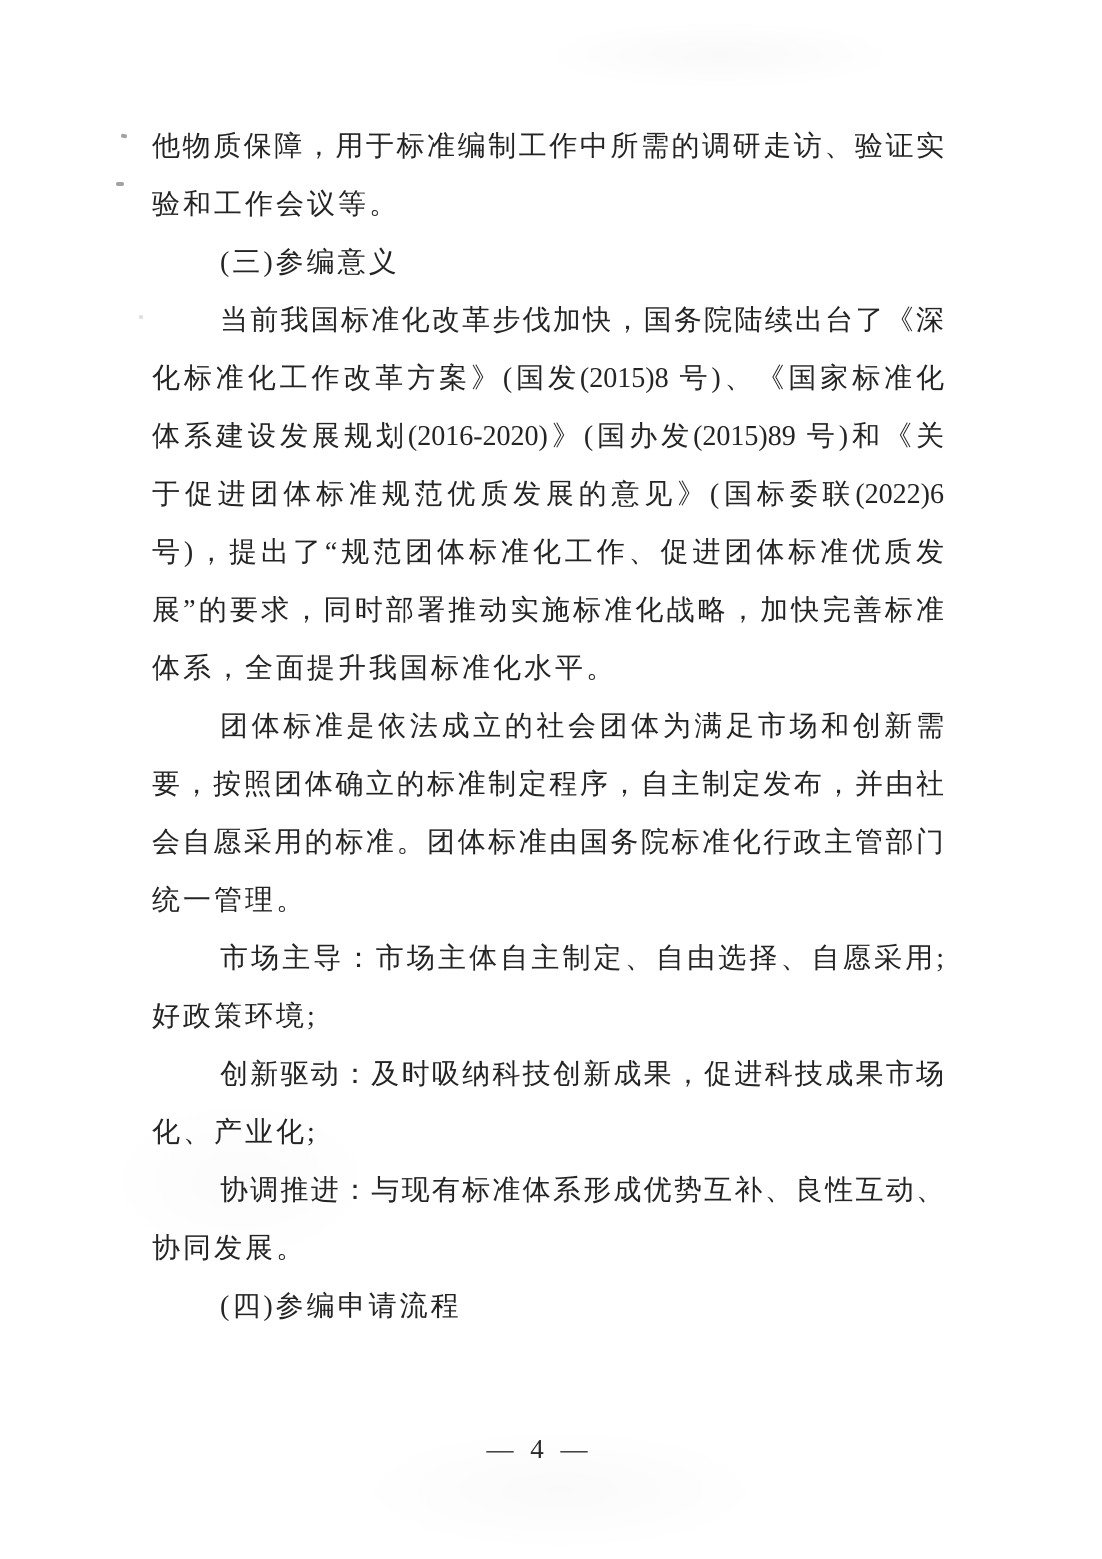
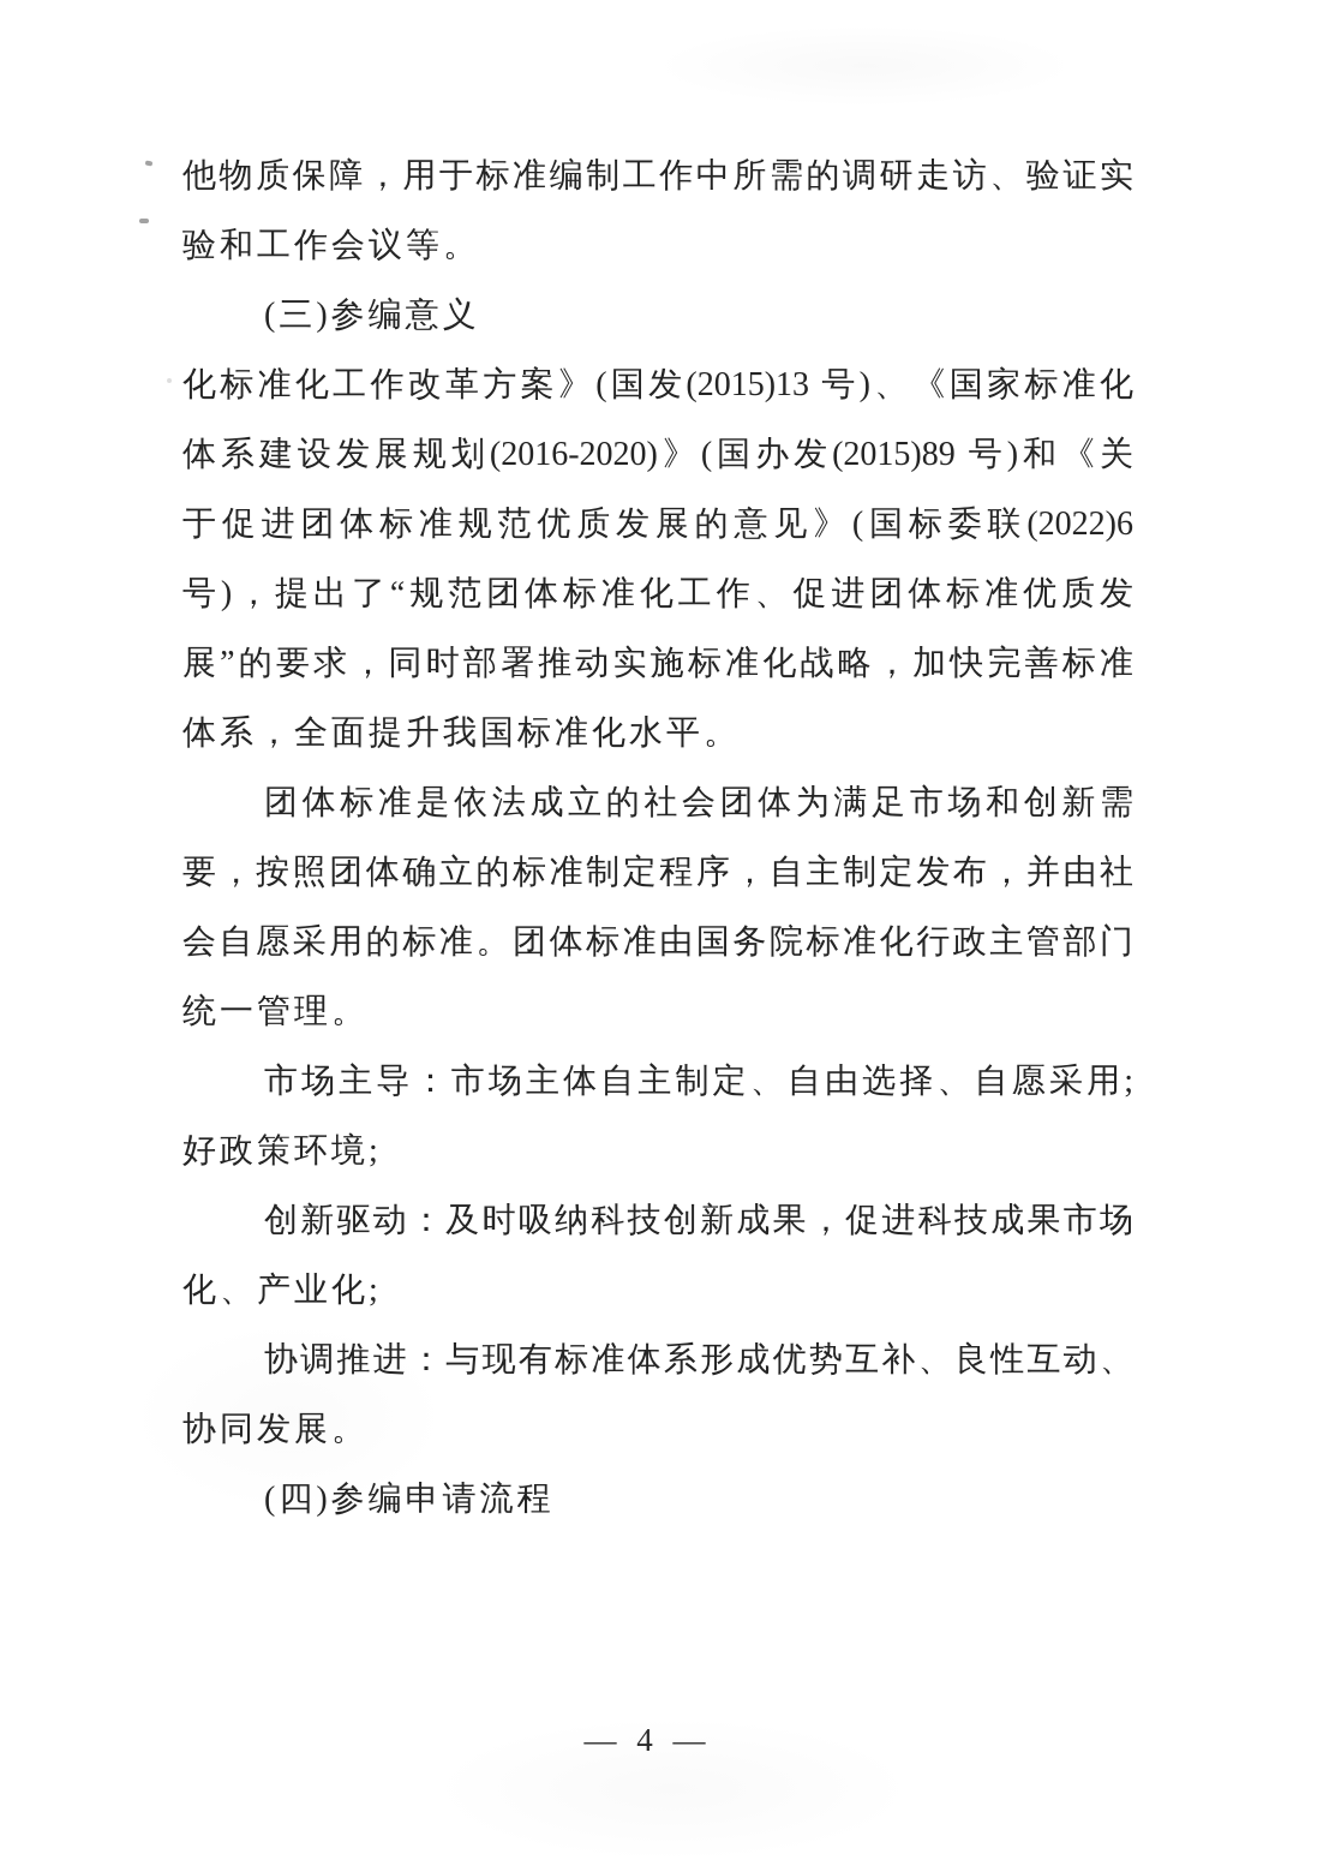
  他物质保障，用于标准编制工作中所需的调研走访、验证实
  验和工作会议等。
  (三)参编意义
- 当前我国标准化改革步伐加快，国务院陆续出台了《深
- 化标准化工作改革方案》(国发(2015)8 号)、《国家标准化
+ 化标准化工作改革方案》(国发(2015)13 号)、《国家标准化
  体系建设发展规划(2016-2020)》(国办发(2015)89 号)和《关
  于促进团体标准规范优质发展的意见》(国标委联(2022)6
  号)，提出了“规范团体标准化工作、促进团体标准优质发
  展”的要求，同时部署推动实施标准化战略，加快完善标准
  体系，全面提升我国标准化水平。
  团体标准是依法成立的社会团体为满足市场和创新需
  要，按照团体确立的标准制定程序，自主制定发布，并由社
  会自愿采用的标准。团体标准由国务院标准化行政主管部门
  统一管理。
  市场主导：市场主体自主制定、自由选择、自愿采用;
  好政策环境;
  创新驱动：及时吸纳科技创新成果，促进科技成果市场
  化、产业化;
  协调推进：与现有标准体系形成优势互补、良性互动、
  协同发展。
  (四)参编申请流程
  — 4 —
